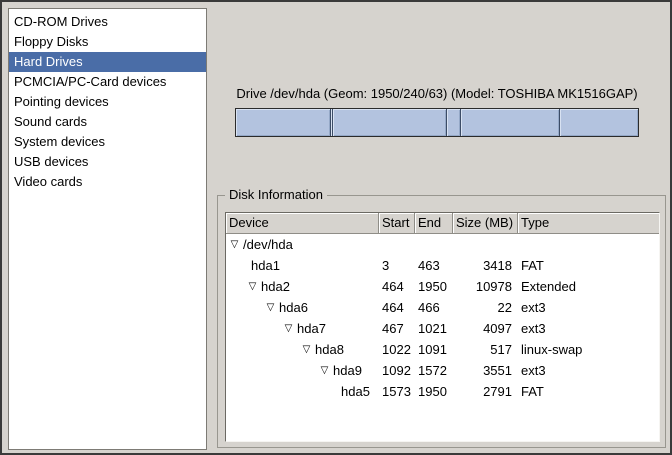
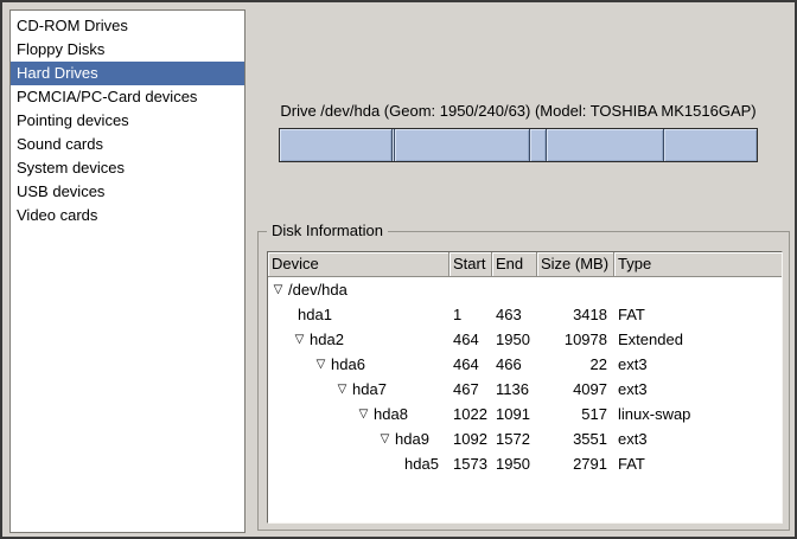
  CD-ROM Drives
  Floppy Disks
  Hard Drives
  PCMCIA/PC-Card devices
  Pointing devices
  Sound cards
  System devices
  USB devices
  Video cards
  Drive /dev/hda (Geom: 1950/240/63) (Model: TOSHIBA MK1516GAP)
  Disk Information
  Device
  Start
  End
  Size (MB)
  Type
  ▽
  /dev/hda
  hda1
- 3
+ 1
  463
  3418
  FAT
  ▽
  hda2
  464
  1950
  10978
  Extended
  ▽
  hda6
  464
  466
  22
  ext3
  ▽
  hda7
  467
- 1021
+ 1136
  4097
  ext3
  ▽
  hda8
  1022
  1091
  517
  linux-swap
  ▽
  hda9
  1092
  1572
  3551
  ext3
  hda5
  1573
  1950
  2791
  FAT
